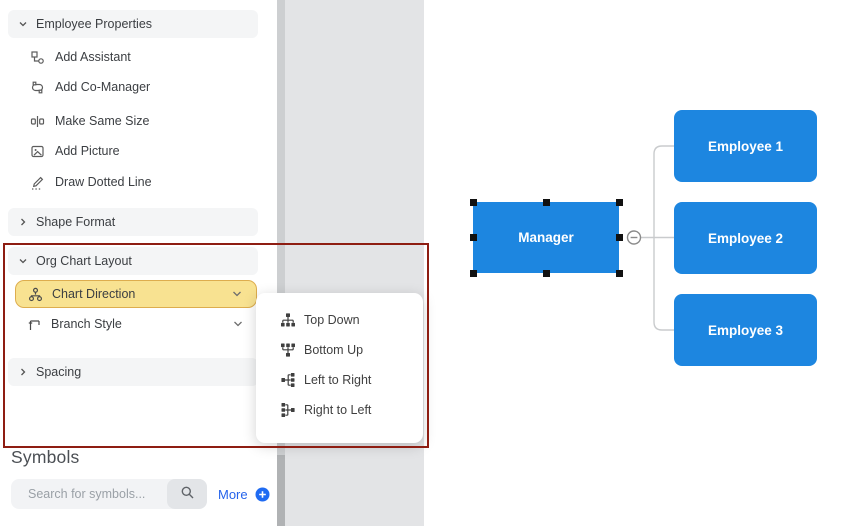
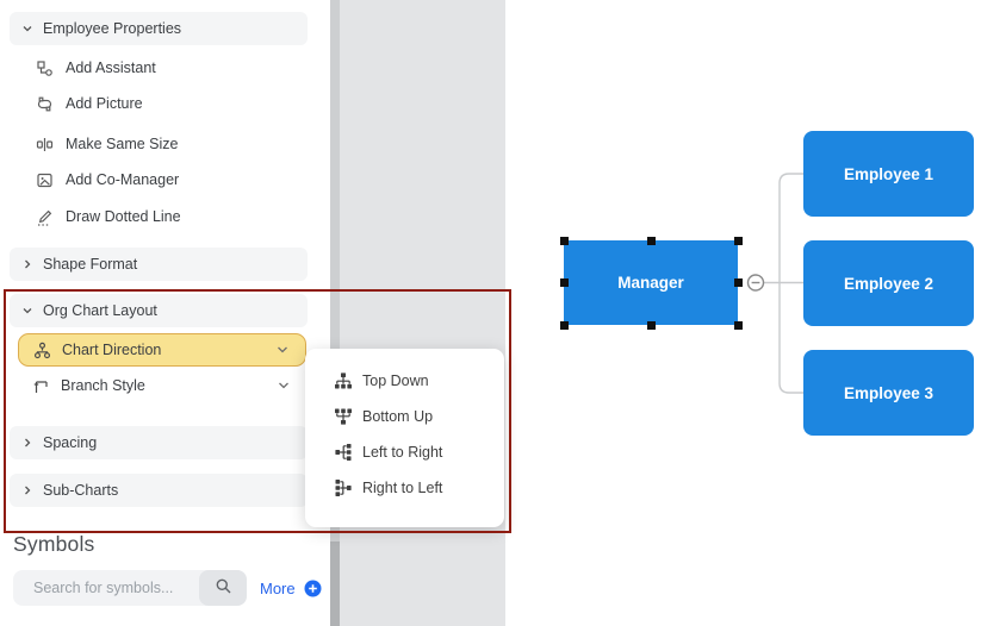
  Employee Properties
  Add Assistant
- Add Co-Manager
+ Add Picture
  Make Same Size
- Add Picture
+ Add Co-Manager
  Draw Dotted Line
  Shape Format
  Org Chart Layout
  Chart Direction
  Branch Style
  Spacing
+ Sub-Charts
  Symbols
  Search for symbols...
  More
  Manager
  Employee 1
  Employee 2
  Employee 3
  Top Down
  Bottom Up
  Left to Right
  Right to Left
